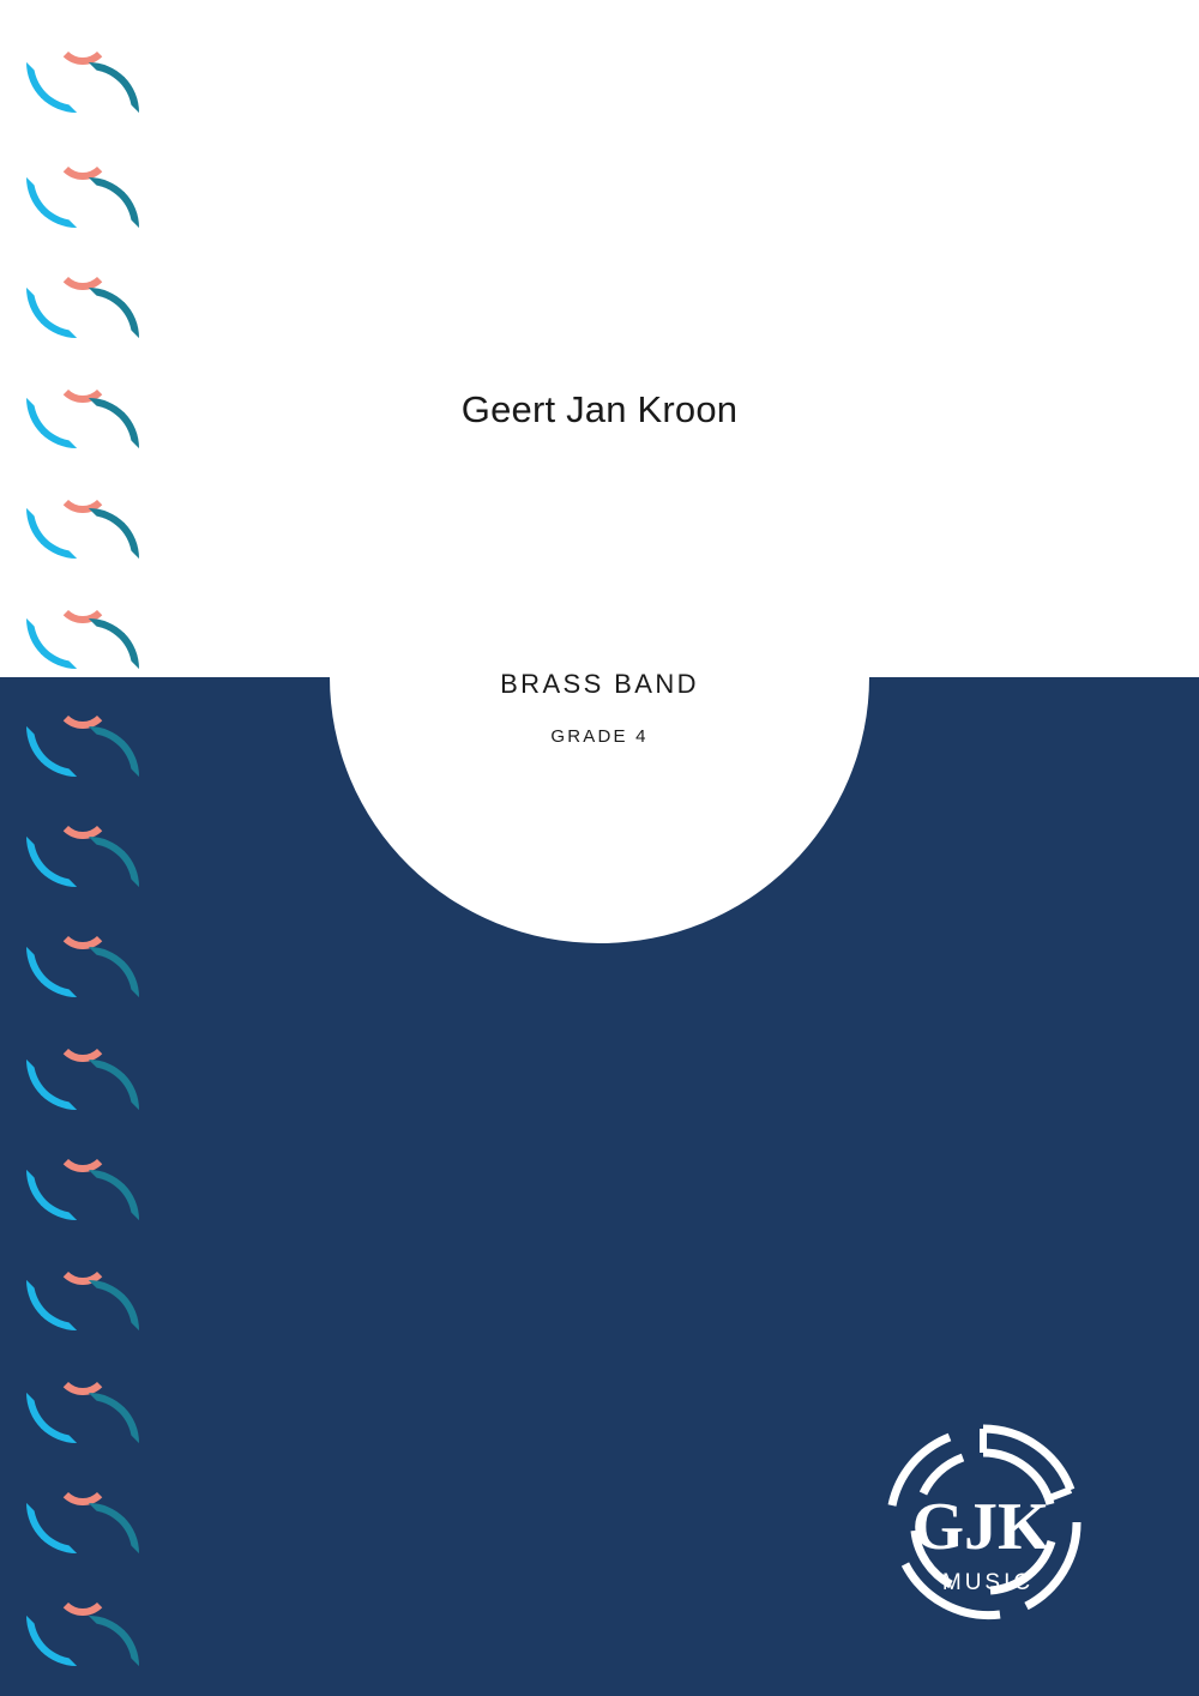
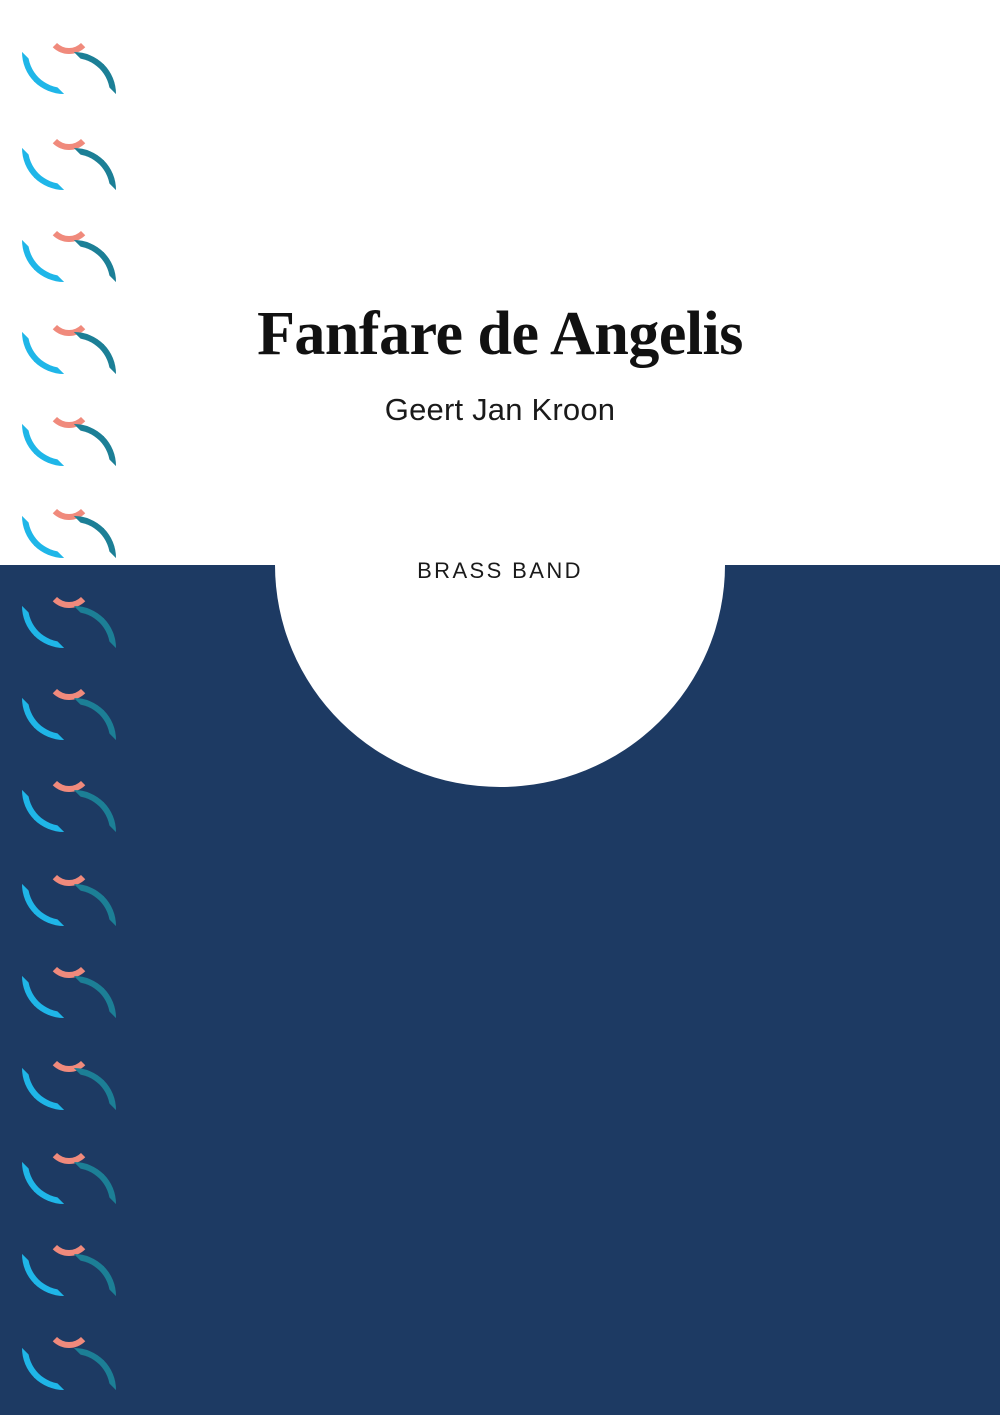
+ Fanfare de Angelis
  Geert Jan Kroon
  BRASS BAND
- GRADE 4
- GJK
- MUSIC
